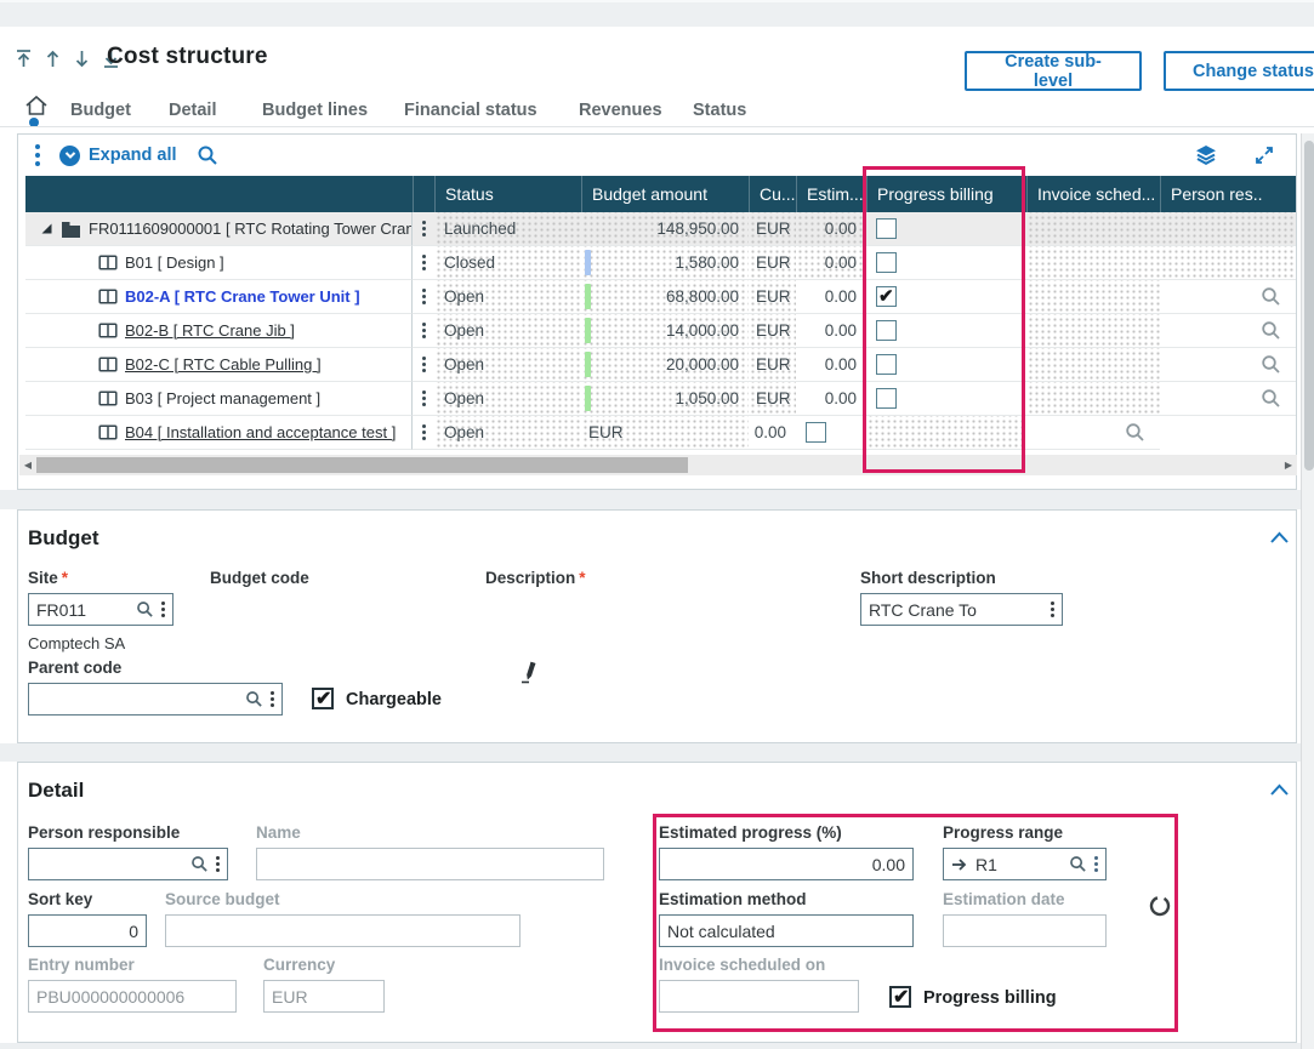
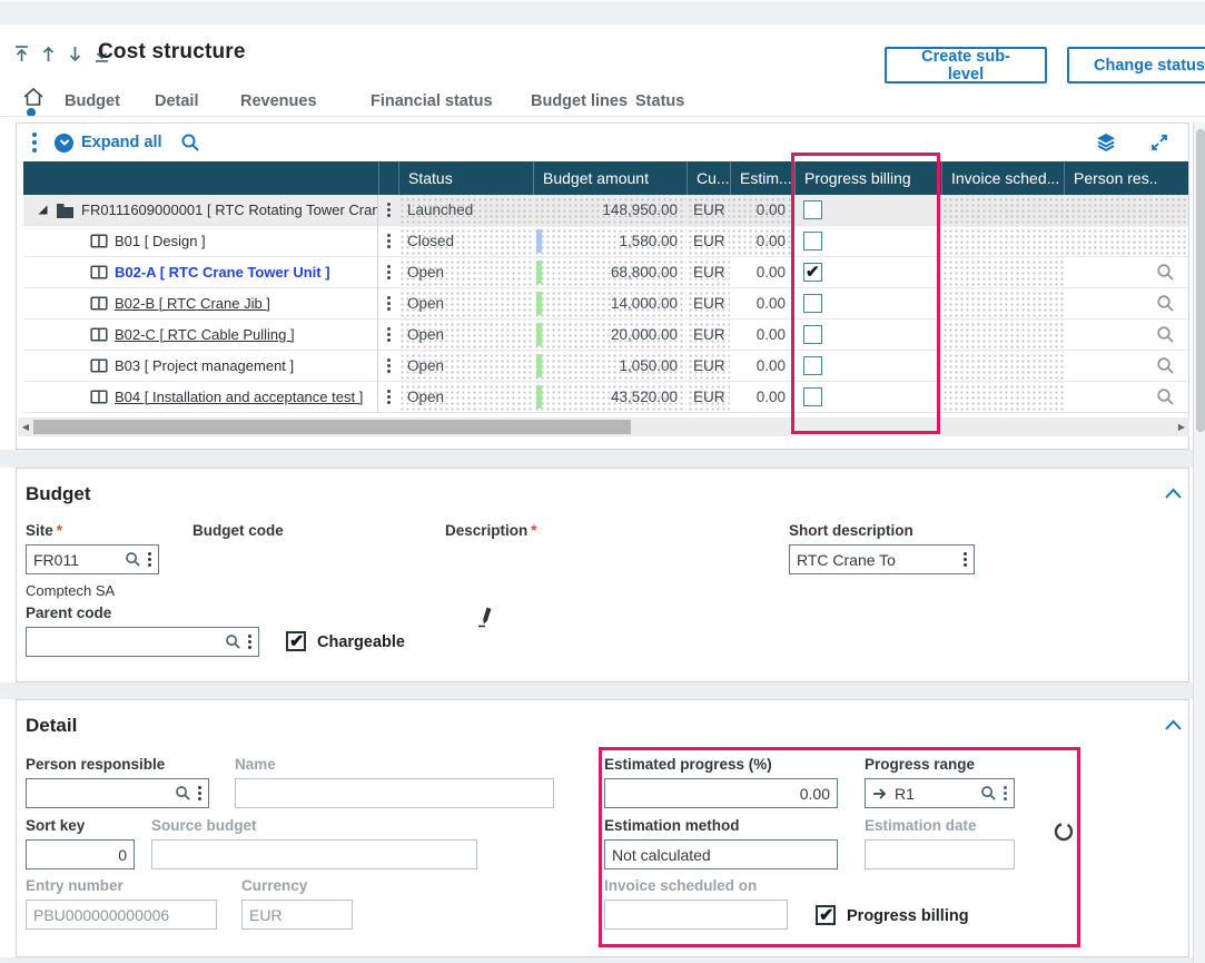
  Cost structure
  Create sub-level
  Change status
  Budget
  Detail
- Budget lines
+ Revenues
  Financial status
- Revenues
+ Budget lines
  Status
  Expand all
  Status
  Budget amount
  Cu...
  Estim...
  Progress billing
  Invoice sched...
  Person res..
  FR0111609000001 [ RTC Rotating Tower Cran
  Launched
  148,950.00
  EUR
  0.00
  B01 [ Design ]
  Closed
  1,580.00
  EUR
  0.00
  B02-A [ RTC Crane Tower Unit ]
  Open
  68,800.00
  EUR
  0.00
  B02-B [ RTC Crane Jib ]
  Open
  14,000.00
  EUR
  0.00
  B02-C [ RTC Cable Pulling ]
  Open
  20,000.00
  EUR
  0.00
  B03 [ Project management ]
  Open
  1,050.00
  EUR
  0.00
  B04 [ Installation and acceptance test ]
  Open
+ 43,520.00
  EUR
  0.00
  ◀
  ▶
  Budget
  Site *
  FR011
  Comptech SA
  Budget code
  Description *
  Short description
  RTC Crane To
  Parent code
  Chargeable
  Detail
  Person responsible
  Name
  Sort key
  0
  Source budget
  Entry number
  PBU000000000006
  Currency
  EUR
  Estimated progress (%)
  0.00
  Progress range
  R1
  Estimation method
  Not calculated
  Estimation date
  Invoice scheduled on
  Progress billing
